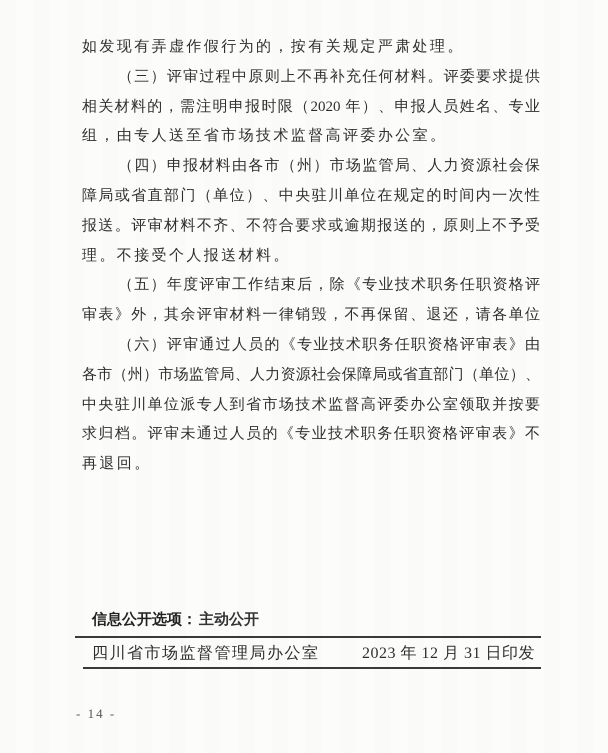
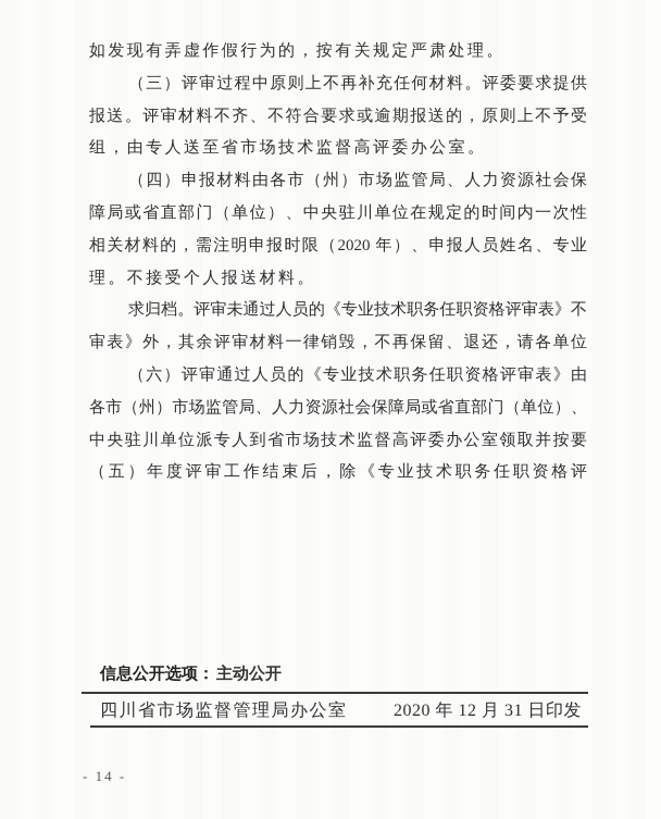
  如发现有弄虚作假行为的，按有关规定严肃处理。
  （三）评审过程中原则上不再补充任何材料。评委要求提供
- 相关材料的，需注明申报时限（2020 年）、申报人员姓名、专业
+ 报送。评审材料不齐、不符合要求或逾期报送的，原则上不予受
  组，由专人送至省市场技术监督高评委办公室。
  （四）申报材料由各市（州）市场监管局、人力资源社会保
  障局或省直部门（单位）、中央驻川单位在规定的时间内一次性
- 报送。评审材料不齐、不符合要求或逾期报送的，原则上不予受
+ 相关材料的，需注明申报时限（2020 年）、申报人员姓名、专业
  理。不接受个人报送材料。
- （五）年度评审工作结束后，除《专业技术职务任职资格评
+ 求归档。评审未通过人员的《专业技术职务任职资格评审表》不
  审表》外，其余评审材料一律销毁，不再保留、退还，请各单位
  （六）评审通过人员的《专业技术职务任职资格评审表》由
  各市（州）市场监管局、人力资源社会保障局或省直部门（单位）、
  中央驻川单位派专人到省市场技术监督高评委办公室领取并按要
- 求归档。评审未通过人员的《专业技术职务任职资格评审表》不
+ （五）年度评审工作结束后，除《专业技术职务任职资格评
- 再退回。
  信息公开选项： 主动公开
  四川省市场监督管理局办公室
- 2023 年 12 月 31 日印发
+ 2020 年 12 月 31 日印发
  - 14 -
